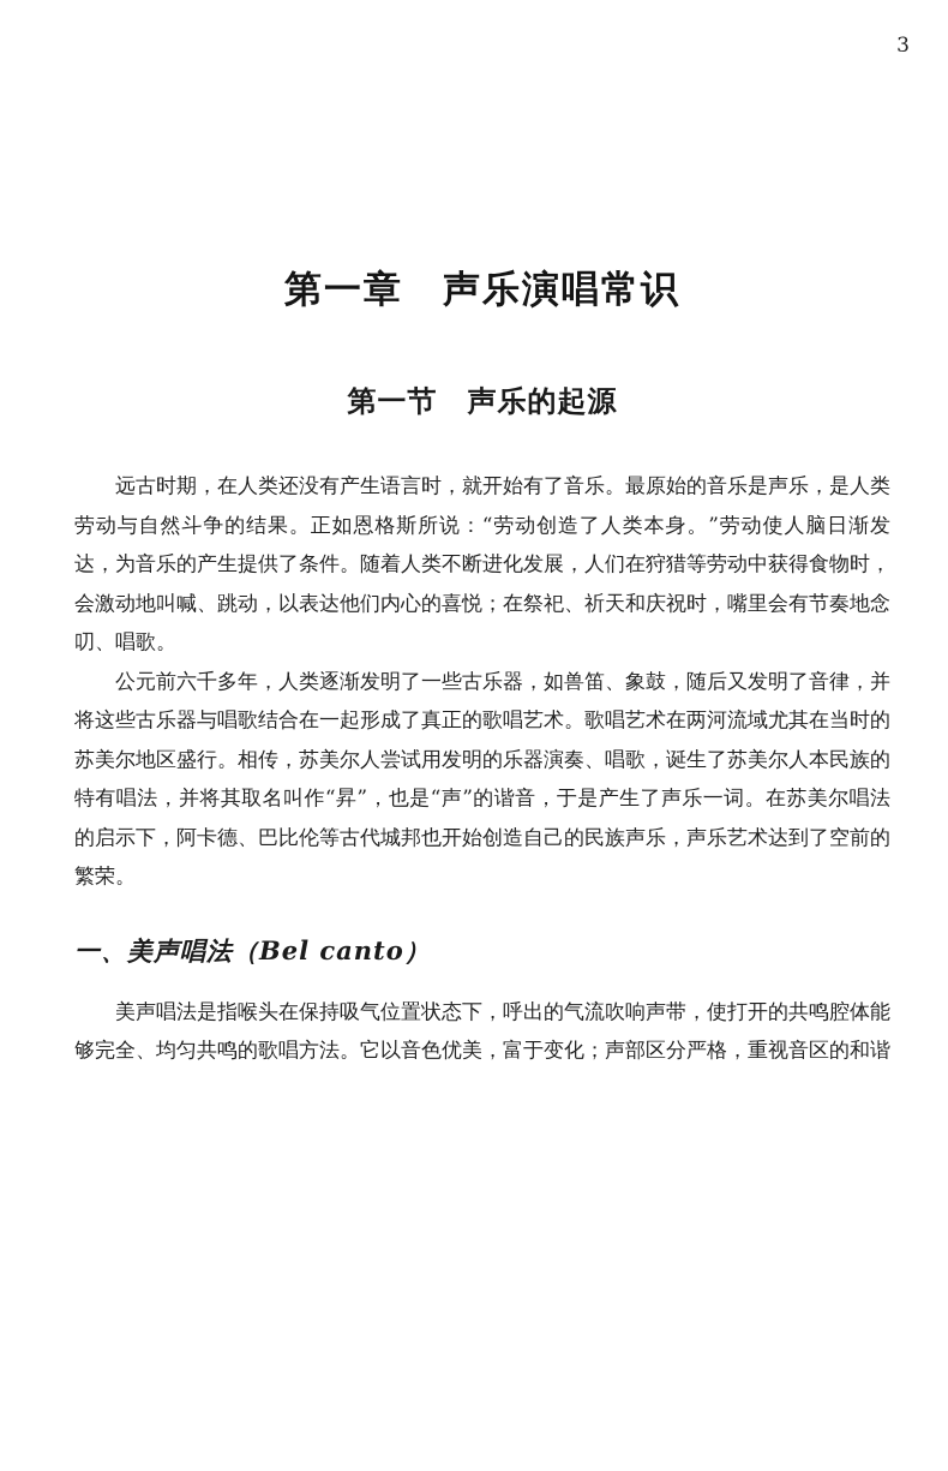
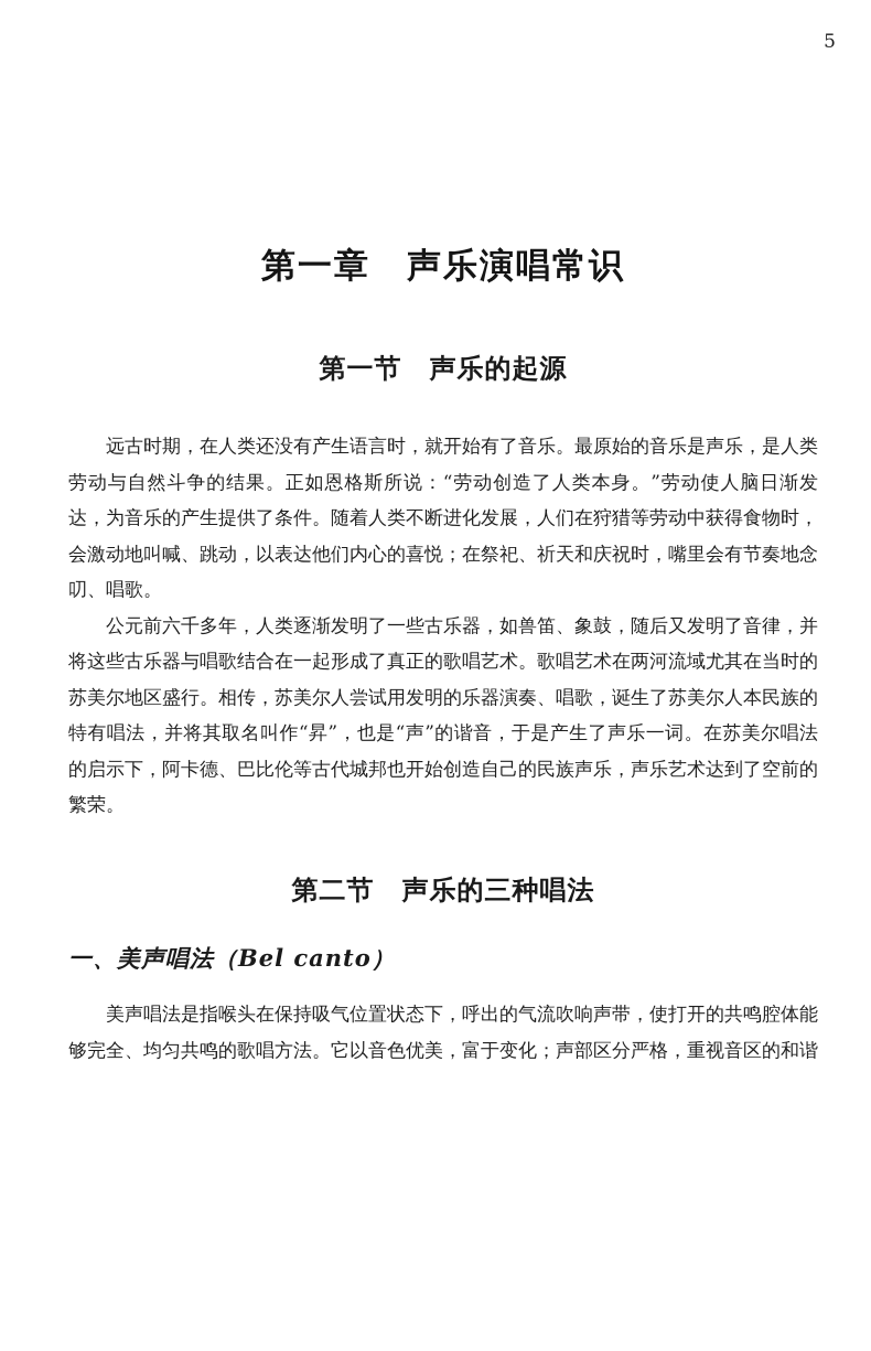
- 3
+ 5
  第一章 声乐演唱常识
  第一节 声乐的起源
  远古时期，在人类还没有产生语言时，就开始有了音乐。最原始的音乐是声乐，是人类劳动与自然斗争的结果。正如恩格斯所说：“劳动创造了人类本身。”劳动使人脑日渐发达，为音乐的产生提供了条件。随着人类不断进化发展，人们在狩猎等劳动中获得食物时，会激动地叫喊、跳动，以表达他们内心的喜悦；在祭祀、祈天和庆祝时，嘴里会有节奏地念叨、唱歌。
  公元前六千多年，人类逐渐发明了一些古乐器，如兽笛、象鼓，随后又发明了音律，并将这些古乐器与唱歌结合在一起形成了真正的歌唱艺术。歌唱艺术在两河流域尤其在当时的苏美尔地区盛行。相传，苏美尔人尝试用发明的乐器演奏、唱歌，诞生了苏美尔人本民族的特有唱法，并将其取名叫作“昇”，也是“声”的谐音，于是产生了声乐一词。在苏美尔唱法的启示下，阿卡德、巴比伦等古代城邦也开始创造自己的民族声乐，声乐艺术达到了空前的繁荣。
+ 第二节 声乐的三种唱法
  一、美声唱法（Bel canto）
  美声唱法是指喉头在保持吸气位置状态下，呼出的气流吹响声带，使打开的共鸣腔体能够完全、均匀共鸣的歌唱方法。它以音色优美，富于变化；声部区分严格，重视音区的和谐
